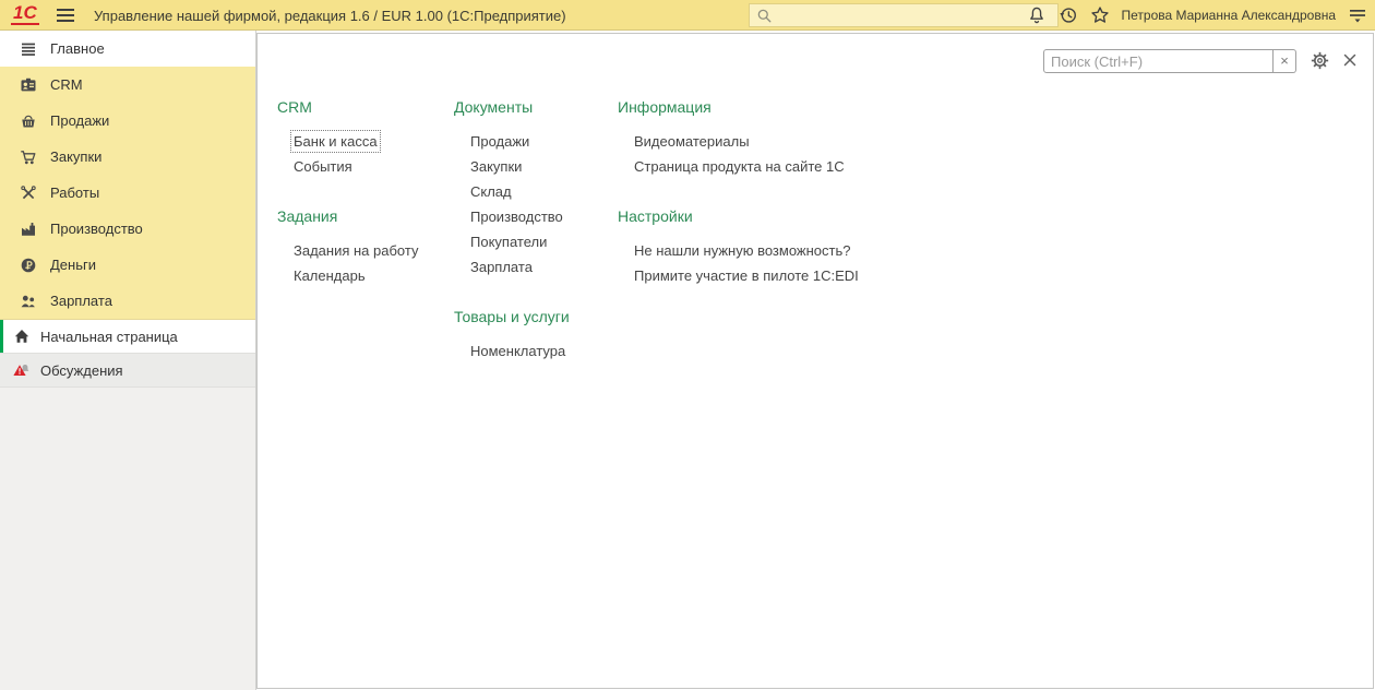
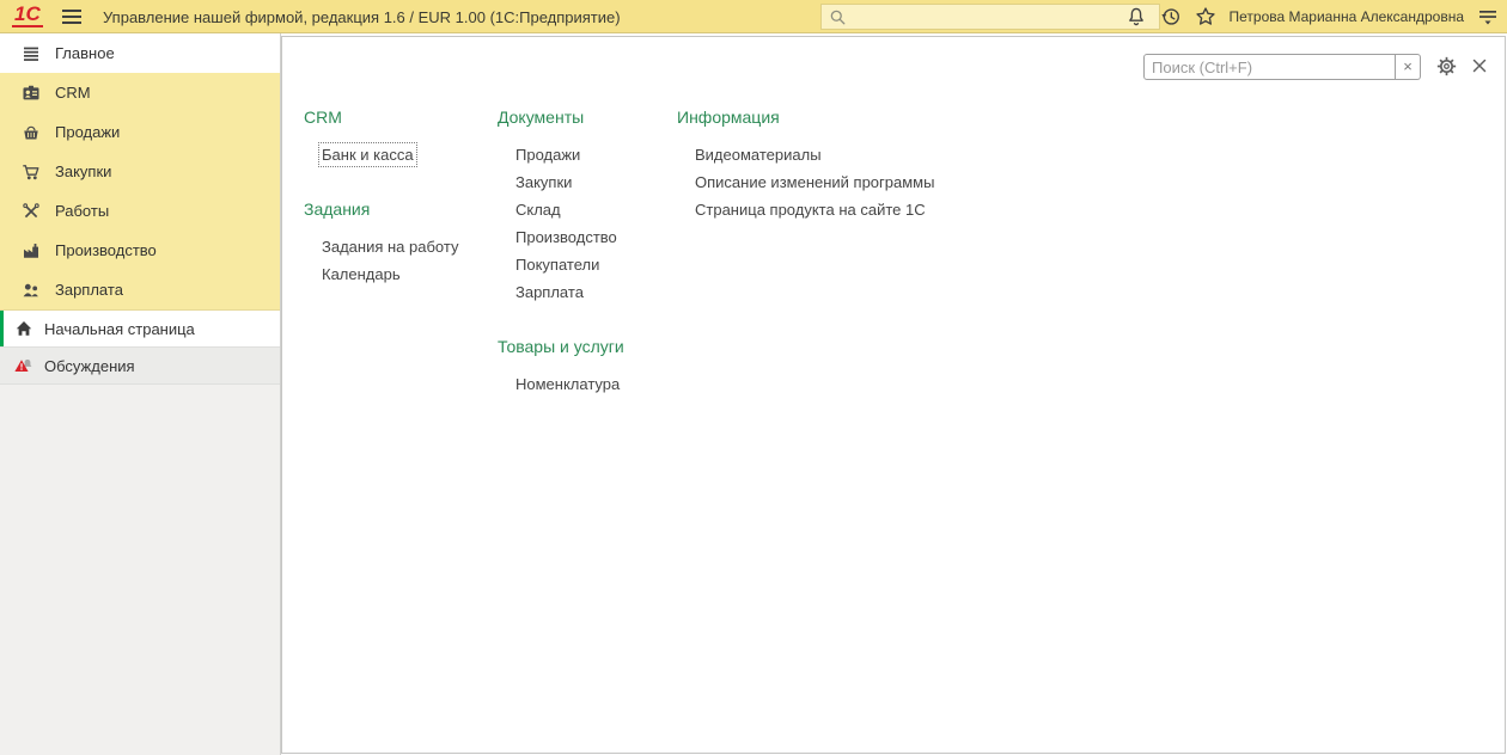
  1С
  Управление нашей фирмой, редакция 1.6 / EUR 1.00 (1С:Предприятие)
  Петрова Марианна Александровна
  Главное
  CRM
  Продажи
  Закупки
  Работы
  Производство
- Деньги
  Зарплата
  Начальная страница
  Обсуждения
  Поиск (Ctrl+F)
  ×
  CRM
  Банк и касса
- События
  Задания
  Задания на работу
  Календарь
  Документы
  Продажи
  Закупки
  Склад
  Производство
  Покупатели
  Зарплата
  Товары и услуги
  Номенклатура
  Информация
  Видеоматериалы
+ Описание изменений программы
  Страница продукта на сайте 1С
- Настройки
- Не нашли нужную возможность?
- Примите участие в пилоте 1C:EDI
